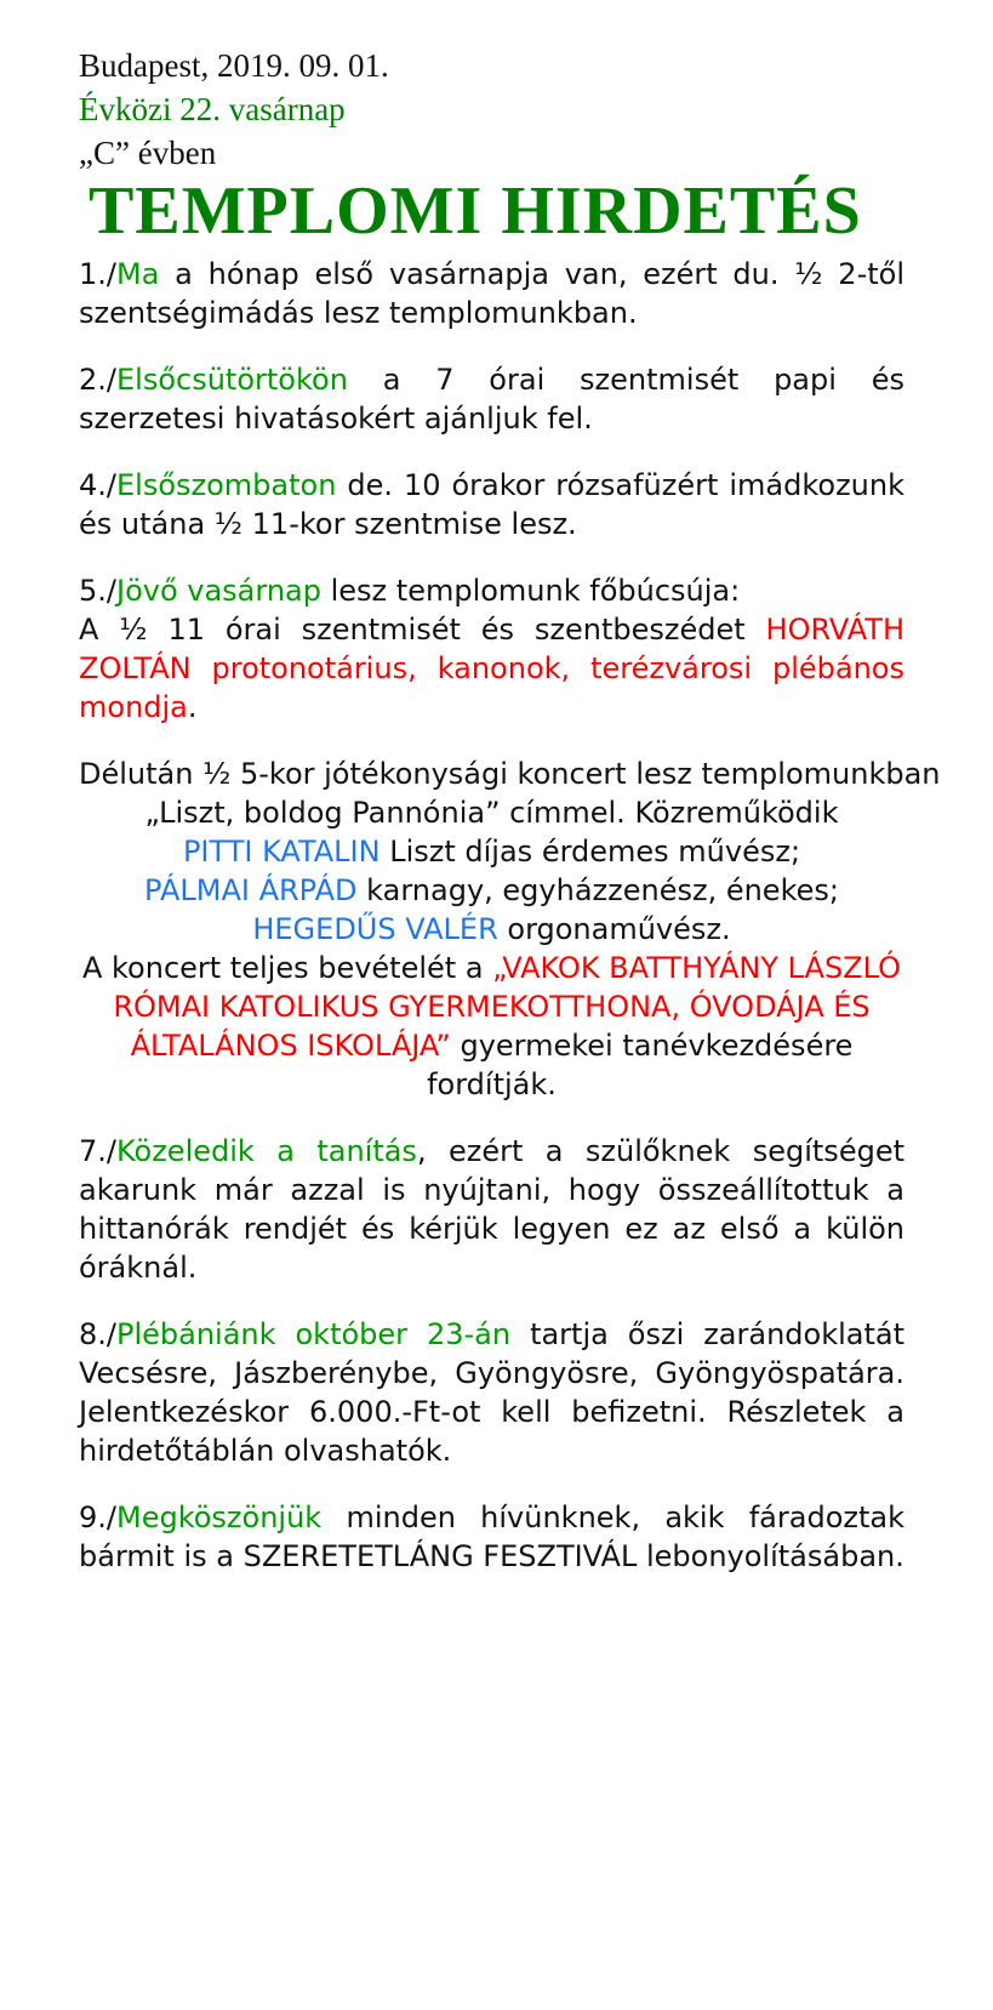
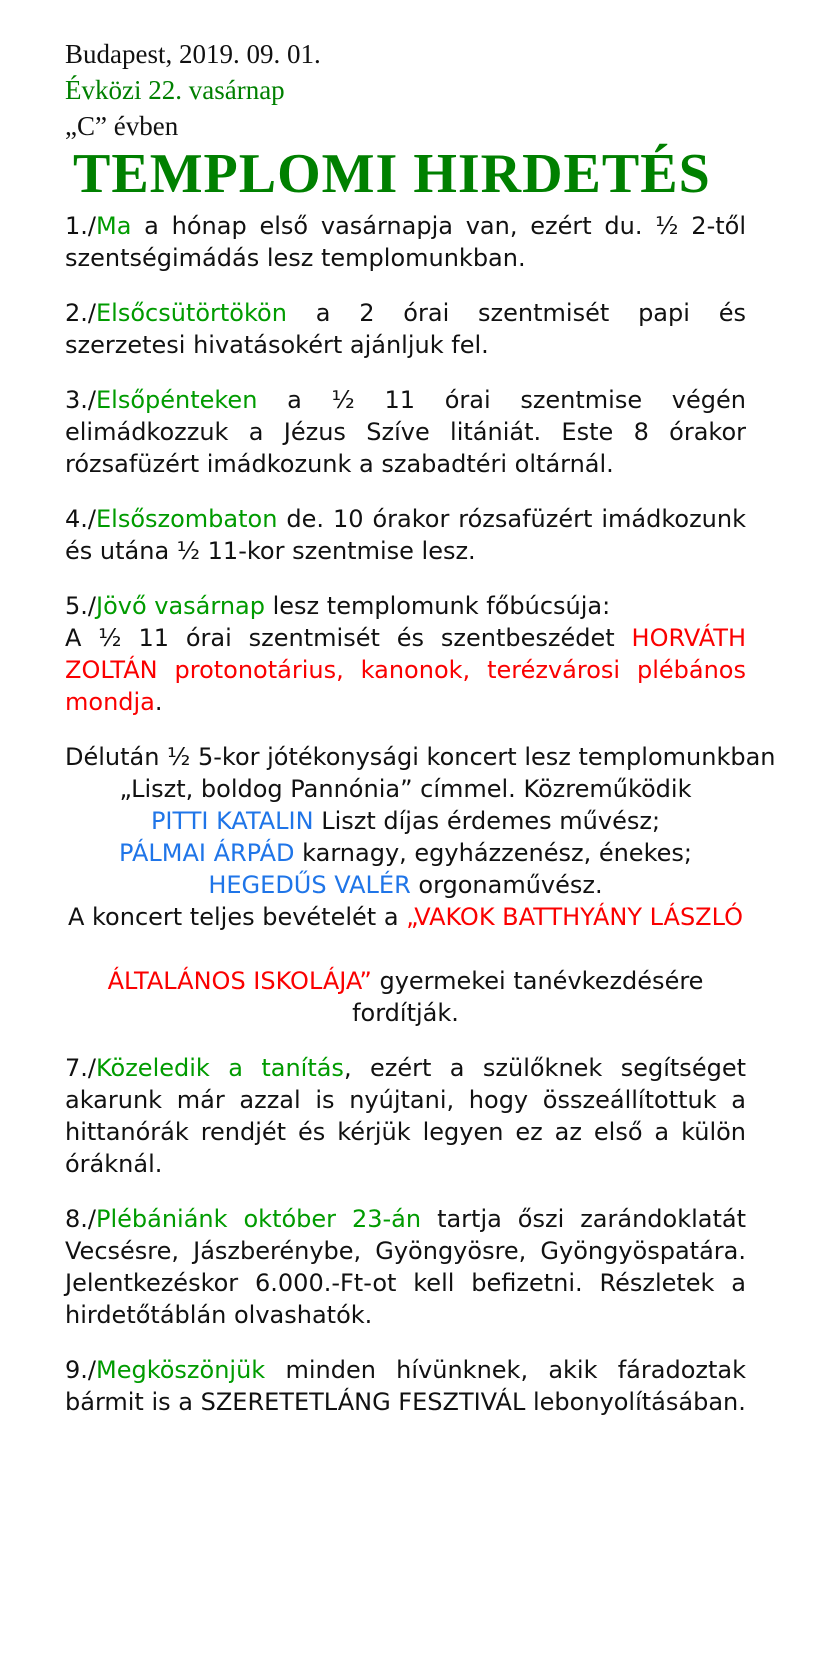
  Budapest, 2019. 09. 01.
  Évközi 22. vasárnap
  „C” évben
  TEMPLOMI HIRDETÉS
  1./Ma a hónap első vasárnapja van, ezért du. ½ 2-től szentségimádás lesz templomunkban.
- 2./Elsőcsütörtökön a 7 órai szentmisét papi és szerzetesi hivatásokért ajánljuk fel.
+ 2./Elsőcsütörtökön a 2 órai szentmisét papi és szerzetesi hivatásokért ajánljuk fel.
+ 3./Elsőpénteken a ½ 11 órai szentmise végén elimádkozzuk a Jézus Szíve litániát. Este 8 órakor rózsafüzért imádkozunk a szabadtéri oltárnál.
  4./Elsőszombaton de. 10 órakor rózsafüzért imádkozunk és utána ½ 11-kor szentmise lesz.
  5./Jövő vasárnap lesz templomunk főbúcsúja:
  A ½ 11 órai szentmisét és szentbeszédet HORVÁTH ZOLTÁN protonotárius, kanonok, terézvárosi plébános mondja.
  Délután ½ 5-kor jótékonysági koncert lesz templomunkban
  „Liszt, boldog Pannónia” címmel. Közreműködik
  PITTI KATALIN Liszt díjas érdemes művész;
  PÁLMAI ÁRPÁD karnagy, egyházzenész, énekes;
  HEGEDŰS VALÉR orgonaművész.
  A koncert teljes bevételét a „VAKOK BATTHYÁNY LÁSZLÓ
- RÓMAI KATOLIKUS GYERMEKOTTHONA, ÓVODÁJA ÉS
  ÁLTALÁNOS ISKOLÁJA” gyermekei tanévkezdésére
  fordítják.
  7./Közeledik a tanítás, ezért a szülőknek segítséget akarunk már azzal is nyújtani, hogy összeállítottuk a hittanórák rendjét és kérjük legyen ez az első a külön óráknál.
  8./Plébániánk október 23-án tartja őszi zarándoklatát Vecsésre, Jászberénybe, Gyöngyösre, Gyöngyöspatára. Jelentkezéskor 6.000.-Ft-ot kell befizetni. Részletek a hirdetőtáblán olvashatók.
  9./Megköszönjük minden hívünknek, akik fáradoztak bármit is a SZERETETLÁNG FESZTIVÁL lebonyolításában.
